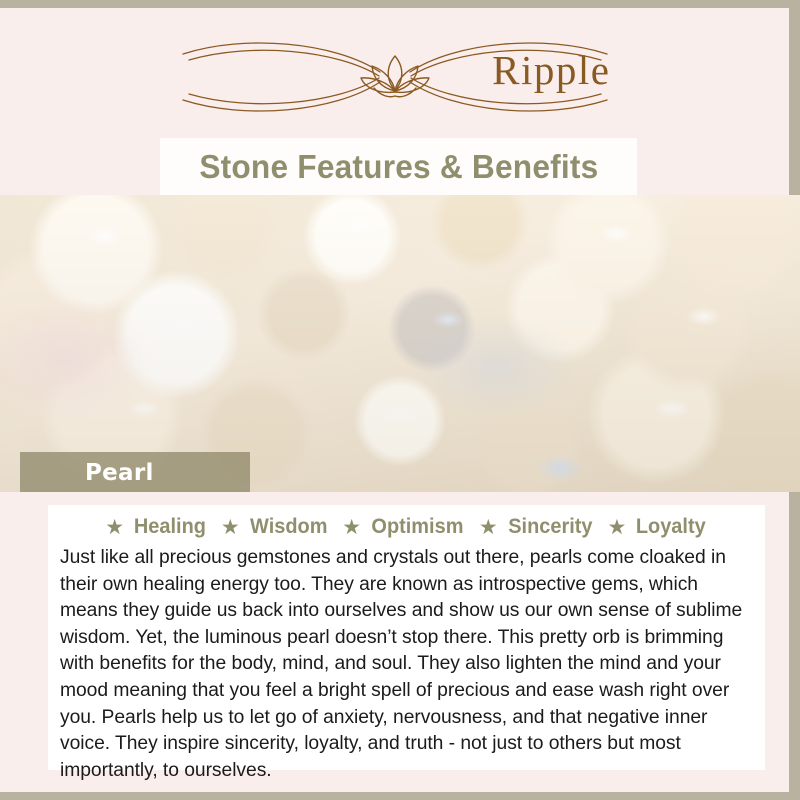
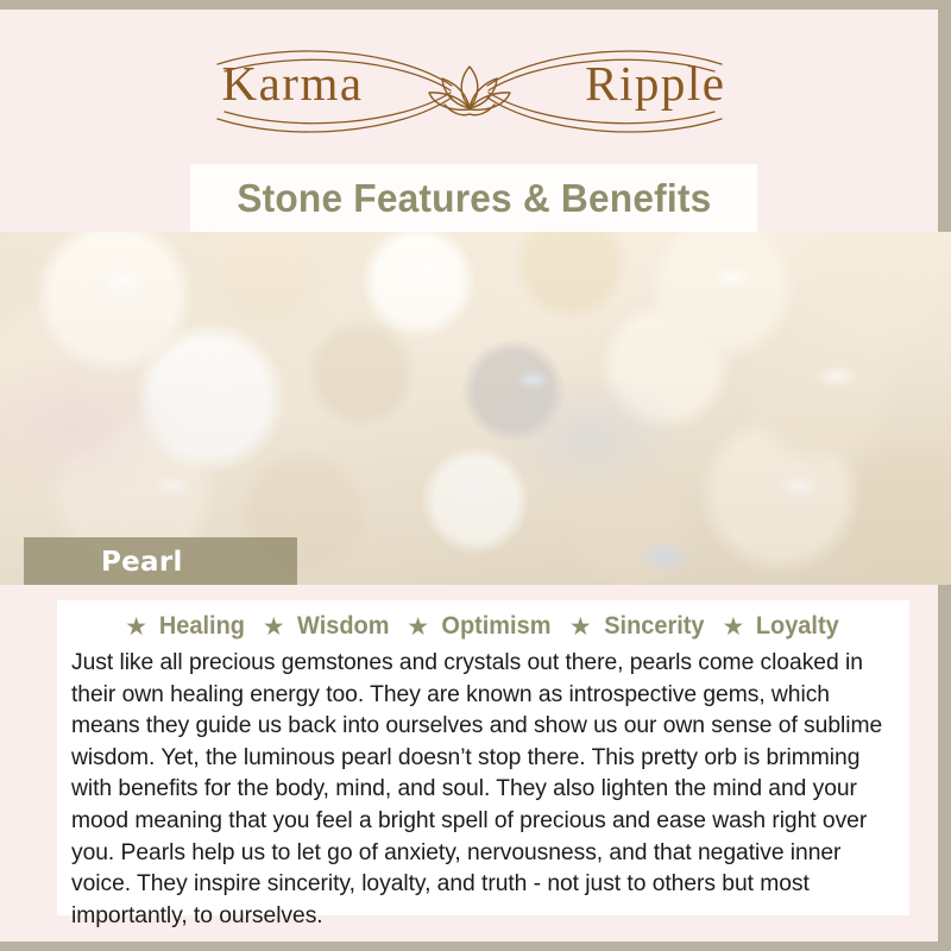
+ Karma
  Ripple
  Stone Features & Benefits
  Pearl
  ★
  Healing
  ★
  Wisdom
  ★
  Optimism
  ★
  Sincerity
  ★
  Loyalty
  Just like all precious gemstones and crystals out there, pearls come cloaked in their own healing energy too. They are known as introspective gems, which means they guide us back into ourselves and show us our own sense of sublime wisdom. Yet, the luminous pearl doesn’t stop there. This pretty orb is brimming with benefits for the body, mind, and soul. They also lighten the mind and your mood meaning that you feel a bright spell of precious and ease wash right over you. Pearls help us to let go of anxiety, nervousness, and that negative inner voice. They inspire sincerity, loyalty, and truth - not just to others but most importantly, to ourselves.
